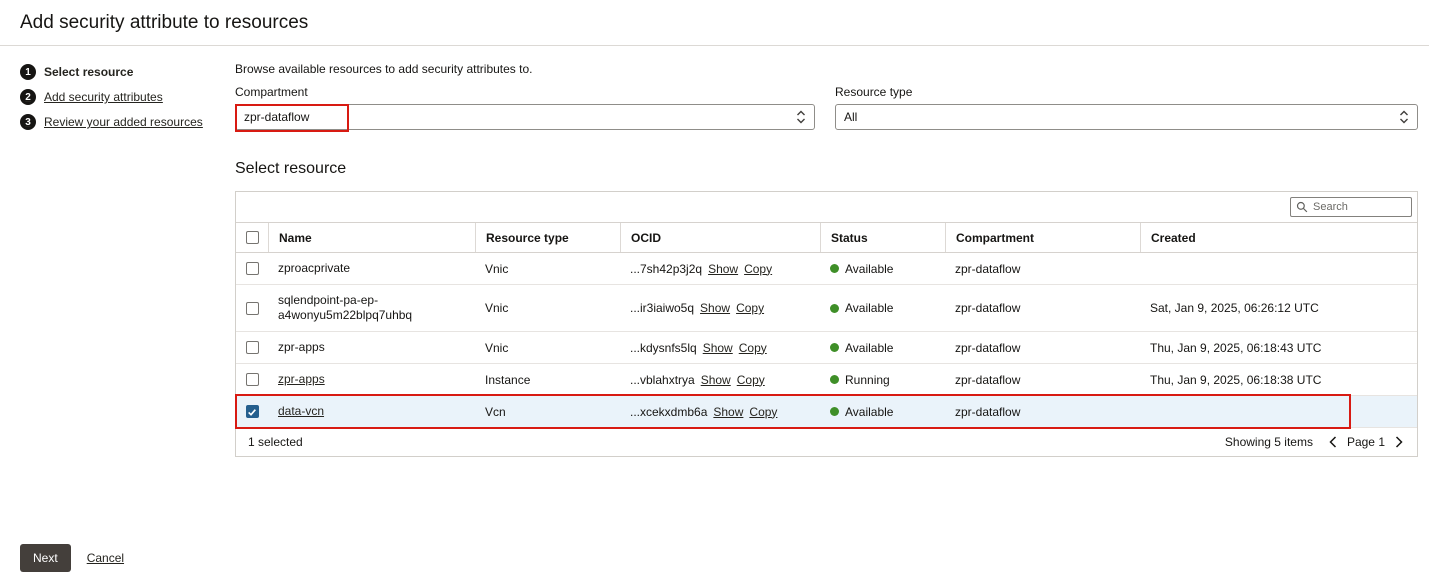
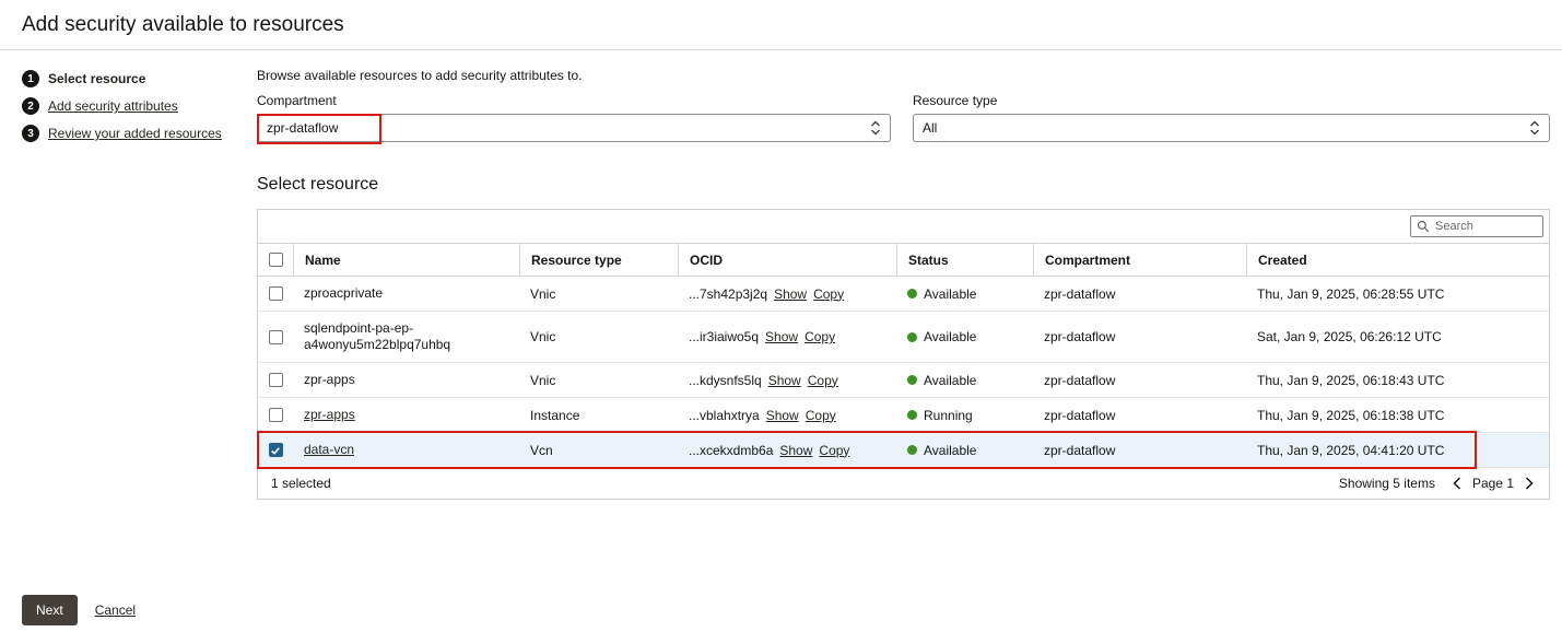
- Add security attribute to resources
+ Add security available to resources
  1
  Select resource
  2
  Add security attributes
  3
  Review your added resources
  Browse available resources to add security attributes to.
  Compartment
  zpr-dataflow
  Resource type
  All
  Select resource
  Search
  Name
  Resource type
  OCID
  Status
  Compartment
  Created
  zproacprivate
  Vnic
  ...7sh42p3j2q
  Show
  Copy
  Available
  zpr-dataflow
+ Thu, Jan 9, 2025, 06:28:55 UTC
  sqlendpoint-pa-ep-a4wonyu5m22blpq7uhbq
  Vnic
  ...ir3iaiwo5q
  Show
  Copy
  Available
  zpr-dataflow
  Sat, Jan 9, 2025, 06:26:12 UTC
  zpr-apps
  Vnic
  ...kdysnfs5lq
  Show
  Copy
  Available
  zpr-dataflow
  Thu, Jan 9, 2025, 06:18:43 UTC
  zpr-apps
  Instance
  ...vblahxtrya
  Show
  Copy
  Running
  zpr-dataflow
  Thu, Jan 9, 2025, 06:18:38 UTC
  data-vcn
  Vcn
  ...xcekxdmb6a
  Show
  Copy
  Available
  zpr-dataflow
+ Thu, Jan 9, 2025, 04:41:20 UTC
  1 selected
  Showing 5 items
  Page 1
  Next
  Cancel
